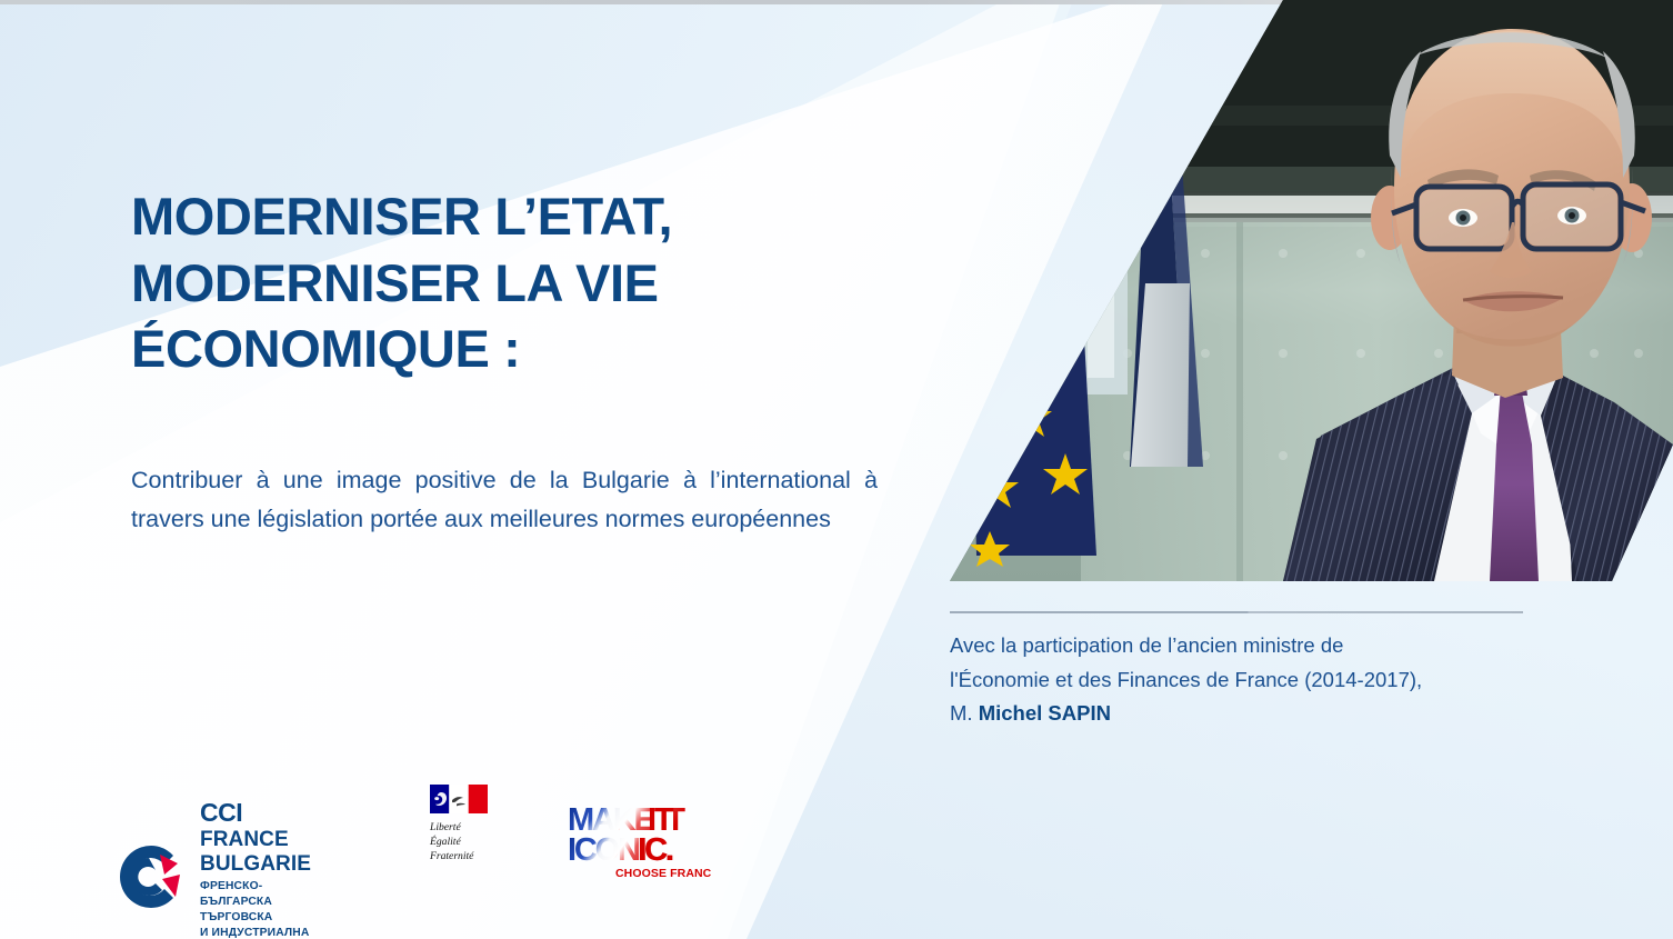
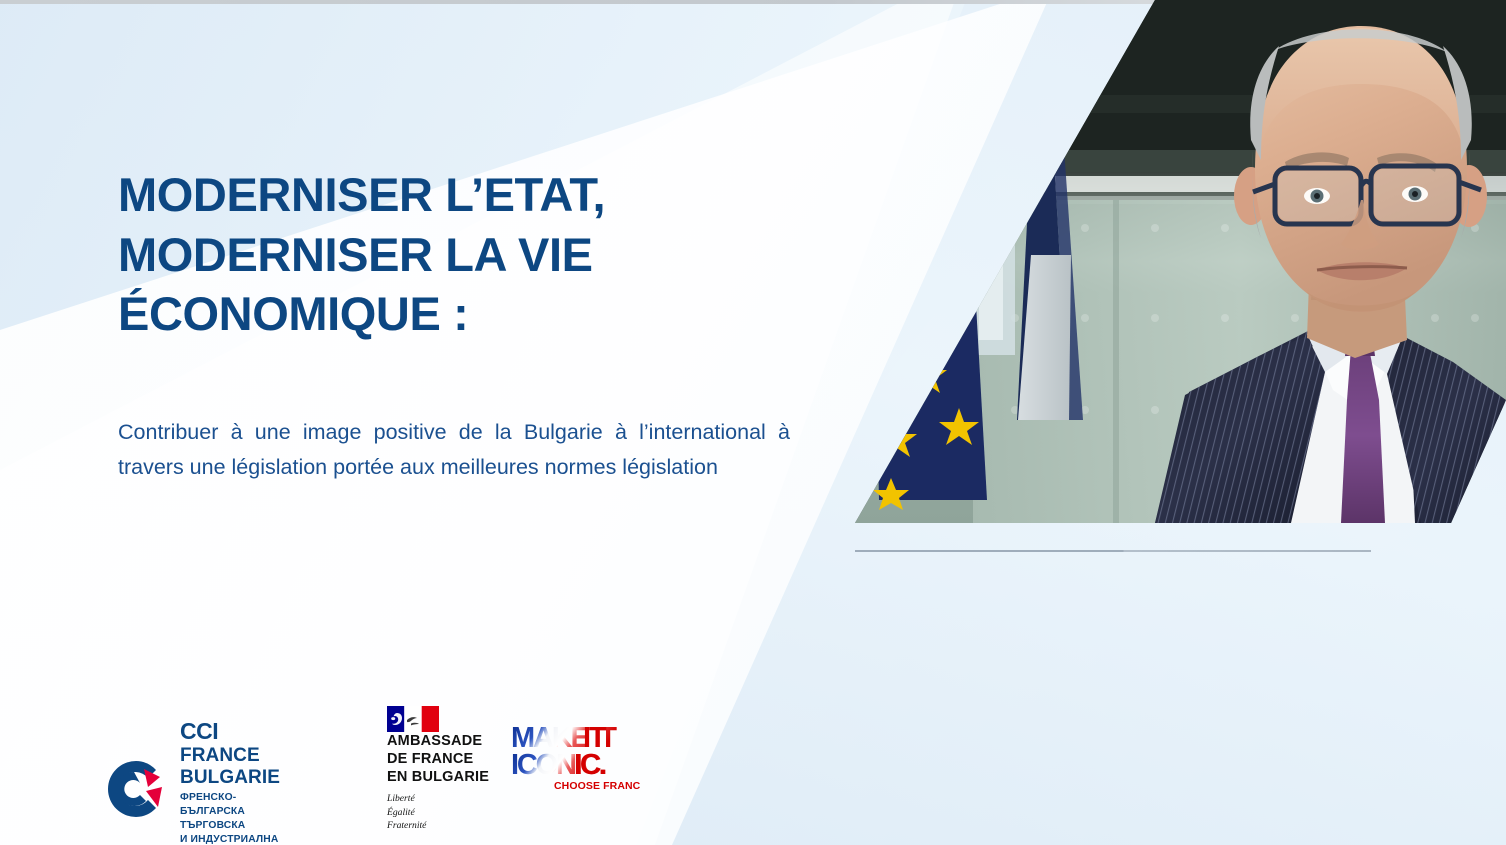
  MODERNISER L’ETAT,
  MODERNISER LA VIE ÉCONOMIQUE :
- Contribuer à une image positive de la Bulgarie à l’international à travers une législation portée aux meilleures normes européennes
+ Contribuer à une image positive de la Bulgarie à l’international à travers une législation portée aux meilleures normes législation
- Avec la participation de l’ancien ministre de
- l'Économie et des Finances de France (2014-2017),
- M. Michel SAPIN
  CCI FRANCE BULGARIE
  ФРЕНСКО-БЪЛГАРСКА ТЪРГОВСКА
+ AMBASSADE
+ DE FRANCE
+ EN BULGARIE
  Liberté
  Égalité
  Fraternité
  MAKE IT
  ICONIC.
  IT
  IC.
  CHOOSE FRANC
